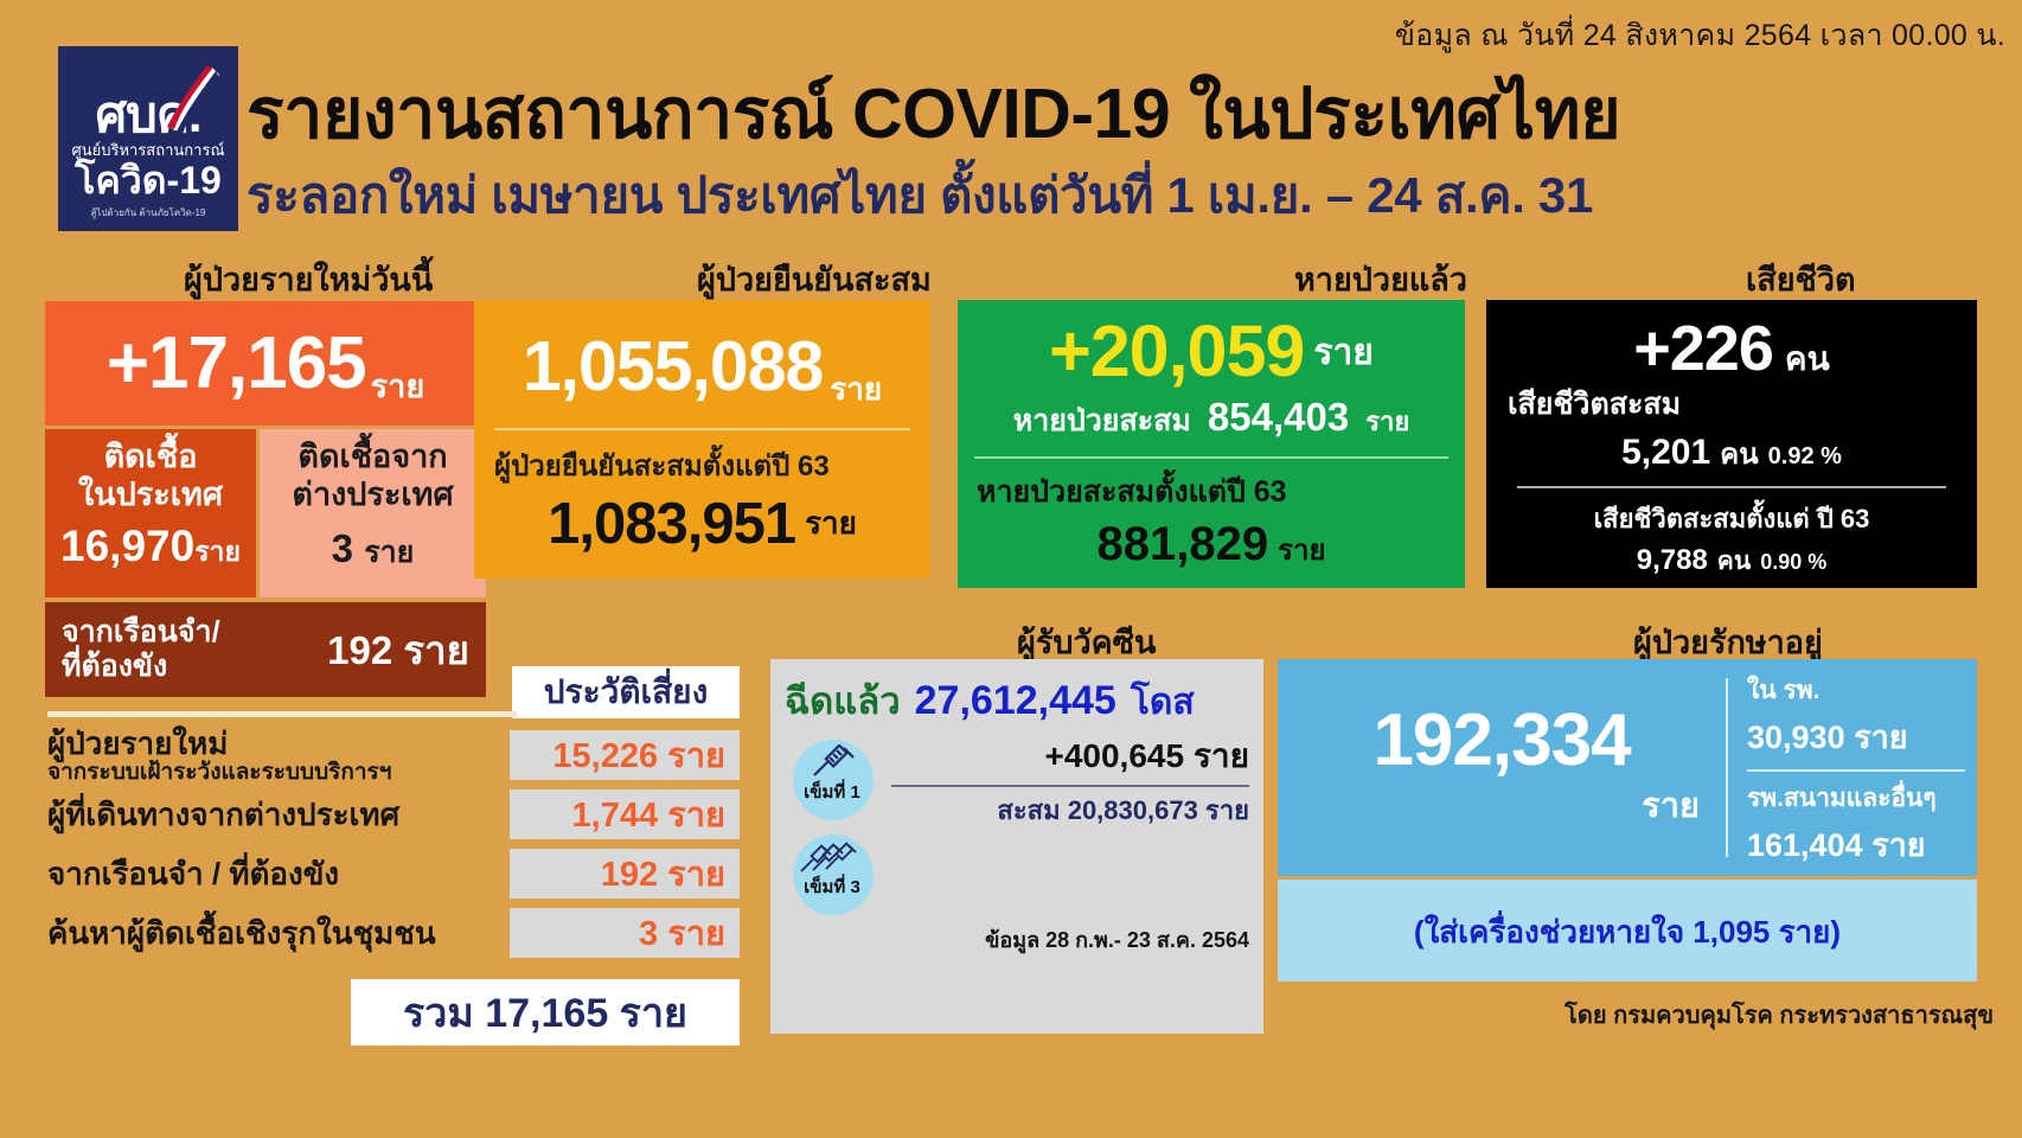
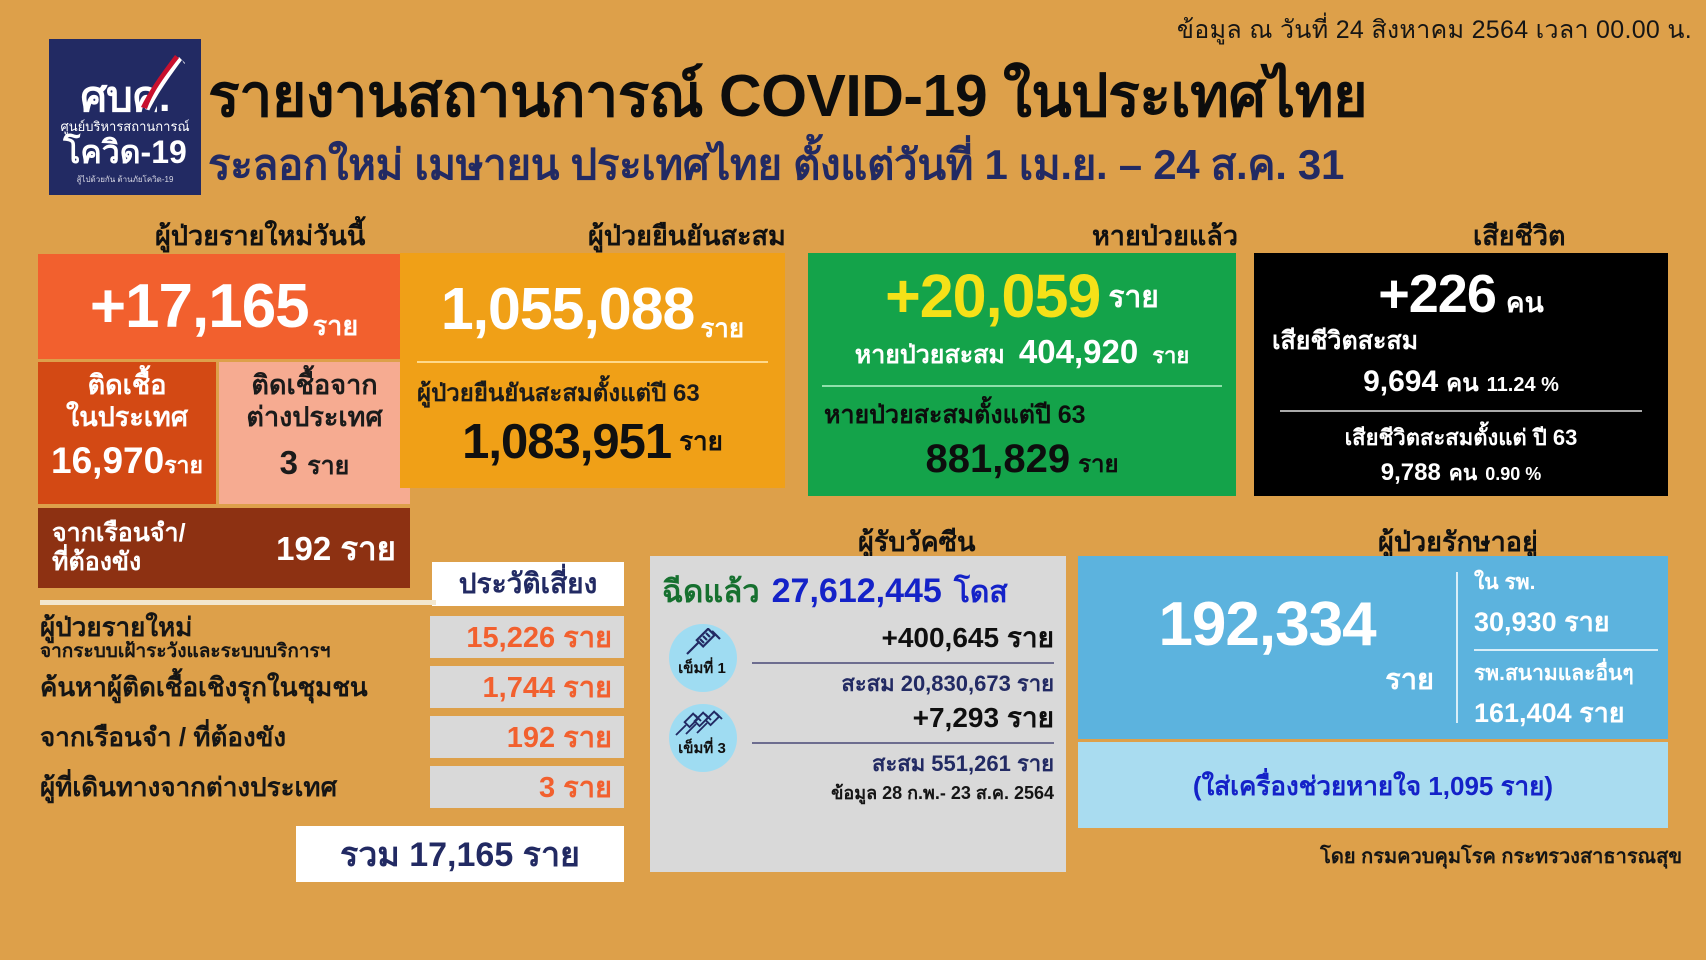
  ข้อมูล ณ วันที่ 24 สิงหาคม 2564 เวลา 00.00 น.
  ศบค.
  ศูนย์บริหารสถานการณ์
  โควิด-19
  สู้ไปด้วยกัน ต้านภัยโควิด-19
  รายงานสถานการณ์ COVID-19 ในประเทศไทย
  ระลอกใหม่ เมษายน ประเทศไทย ตั้งแต่วันที่ 1 เม.ย. – 24 ส.ค. 31
  ผู้ป่วยรายใหม่วันนี้
  ผู้ป่วยยืนยันสะสม
  หายป่วยแล้ว
  เสียชีวิต
  +17,165
  ราย
  ติดเชื้อ
  ในประเทศ
  16,970ราย
  ติดเชื้อจาก
  ต่างประเทศ
  3 ราย
  จากเรือนจำ/
  ที่ต้องขัง
  192 ราย
  1,055,088
  ราย
  ผู้ป่วยยืนยันสะสมตั้งแต่ปี 63
  1,083,951
  ราย
  +20,059
  ราย
  หายป่วยสะสม
- 854,403
+ 404,920
  ราย
  หายป่วยสะสมตั้งแต่ปี 63
  881,829
  ราย
  +226
  คน
  เสียชีวิตสะสม
- 5,201
+ 9,694
  คน
- 0.92 %
+ 11.24 %
  เสียชีวิตสะสมตั้งแต่ ปี 63
  9,788
  คน
  0.90 %
  ประวัติเสี่ยง
  ผู้ป่วยรายใหม่
  จากระบบเฝ้าระวังและระบบบริการฯ
  15,226 ราย
- ผู้ที่เดินทางจากต่างประเทศ
+ ค้นหาผู้ติดเชื้อเชิงรุกในชุมชน
  1,744 ราย
  จากเรือนจำ / ที่ต้องขัง
  192 ราย
- ค้นหาผู้ติดเชื้อเชิงรุกในชุมชน
+ ผู้ที่เดินทางจากต่างประเทศ
  3 ราย
  รวม 17,165 ราย
  ผู้รับวัคซีน
  ฉีดแล้ว
  27,612,445
  โดส
  เข็มที่ 1
  +400,645 ราย
  สะสม 20,830,673 ราย
  เข็มที่ 3
+ +7,293 ราย
+ สะสม 551,261 ราย
  ข้อมูล 28 ก.พ.- 23 ส.ค. 2564
  ผู้ป่วยรักษาอยู่
  192,334
  ราย
  ใน รพ.
  30,930 ราย
  รพ.สนามและอื่นๆ
  161,404 ราย
  (ใส่เครื่องช่วยหายใจ 1,095 ราย)
  โดย กรมควบคุมโรค กระทรวงสาธารณสุข
